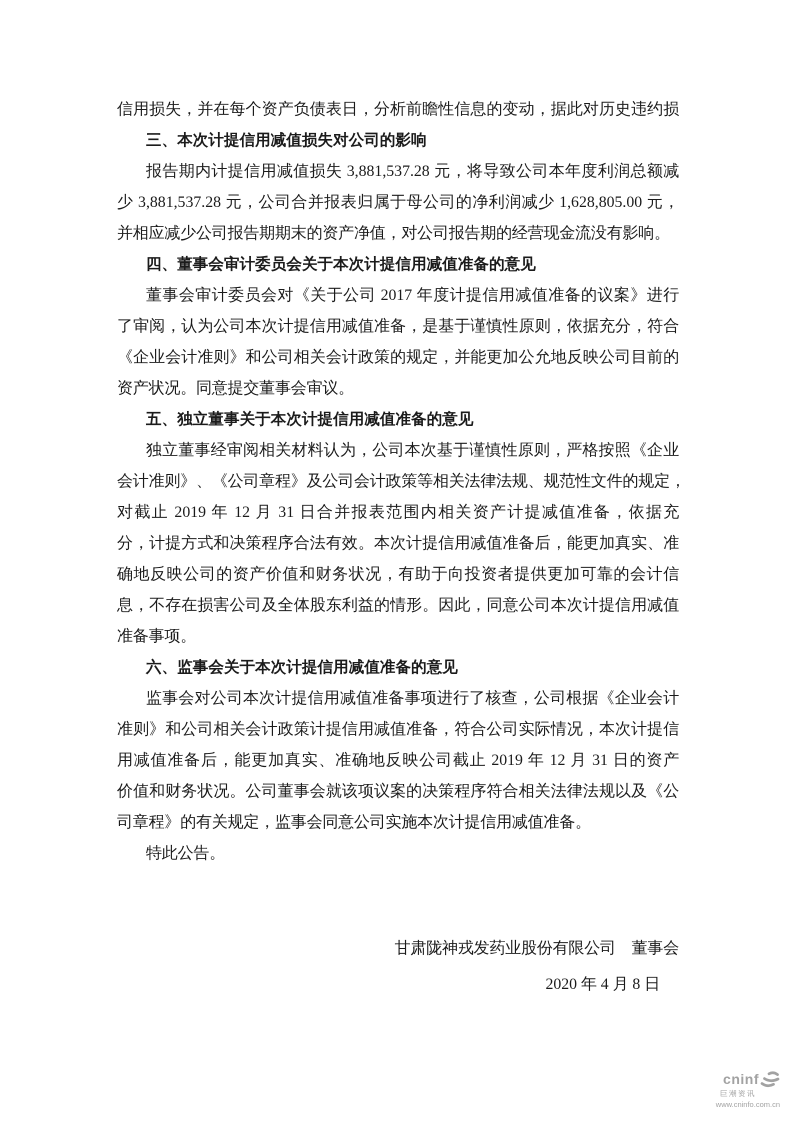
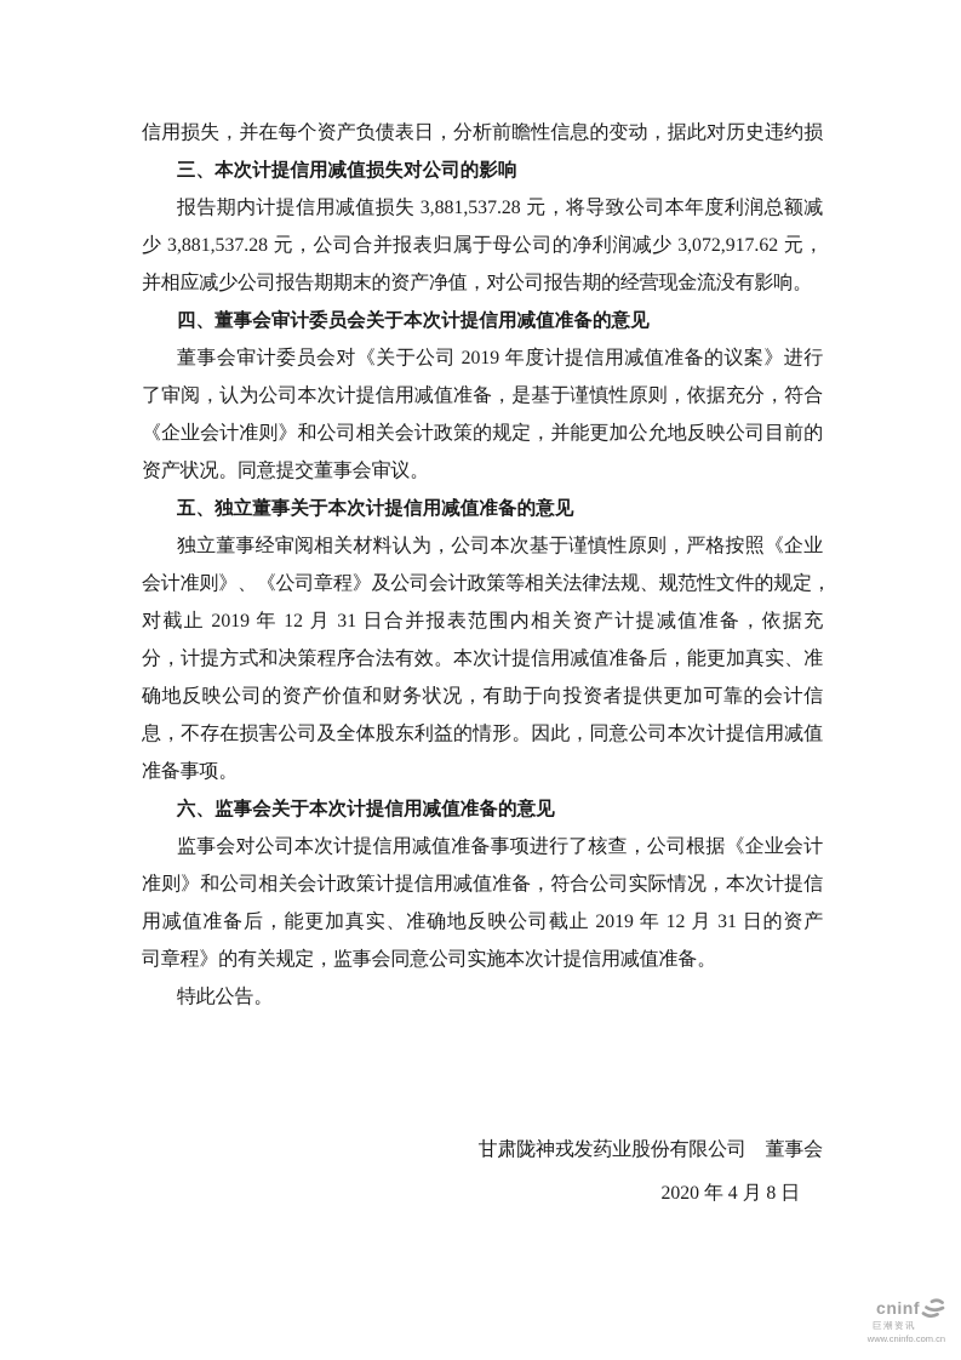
  信用损失，并在每个资产负债表日，分析前瞻性信息的变动，据此对历史违约损
  三、本次计提信用减值损失对公司的影响
  报告期内计提信用减值损失 3,881,537.28 元，将导致公司本年度利润总额减
- 少 3,881,537.28 元，公司合并报表归属于母公司的净利润减少 1,628,805.00 元，
+ 少 3,881,537.28 元，公司合并报表归属于母公司的净利润减少 3,072,917.62 元，
  并相应减少公司报告期期末的资产净值，对公司报告期的经营现金流没有影响。
  四、董事会审计委员会关于本次计提信用减值准备的意见
- 董事会审计委员会对《关于公司 2017 年度计提信用减值准备的议案》进行
+ 董事会审计委员会对《关于公司 2019 年度计提信用减值准备的议案》进行
  了审阅，认为公司本次计提信用减值准备，是基于谨慎性原则，依据充分，符合
  《企业会计准则》和公司相关会计政策的规定，并能更加公允地反映公司目前的
  资产状况。同意提交董事会审议。
  五、独立董事关于本次计提信用减值准备的意见
  独立董事经审阅相关材料认为，公司本次基于谨慎性原则，严格按照《企业
  会计准则》、《公司章程》及公司会计政策等相关法律法规、规范性文件的规定，
  对截止 2019 年 12 月 31 日合并报表范围内相关资产计提减值准备，依据充
  分，计提方式和决策程序合法有效。本次计提信用减值准备后，能更加真实、准
  确地反映公司的资产价值和财务状况，有助于向投资者提供更加可靠的会计信
  息，不存在损害公司及全体股东利益的情形。因此，同意公司本次计提信用减值
  准备事项。
  六、监事会关于本次计提信用减值准备的意见
  监事会对公司本次计提信用减值准备事项进行了核查，公司根据《企业会计
  准则》和公司相关会计政策计提信用减值准备，符合公司实际情况，本次计提信
  用减值准备后，能更加真实、准确地反映公司截止 2019 年 12 月 31 日的资产
- 价值和财务状况。公司董事会就该项议案的决策程序符合相关法律法规以及《公
  司章程》的有关规定，监事会同意公司实施本次计提信用减值准备。
  特此公告。
  甘肃陇神戎发药业股份有限公司 董事会
  2020 年 4 月 8 日
  cninf
  巨潮资讯
  www.cninfo.com.cn
